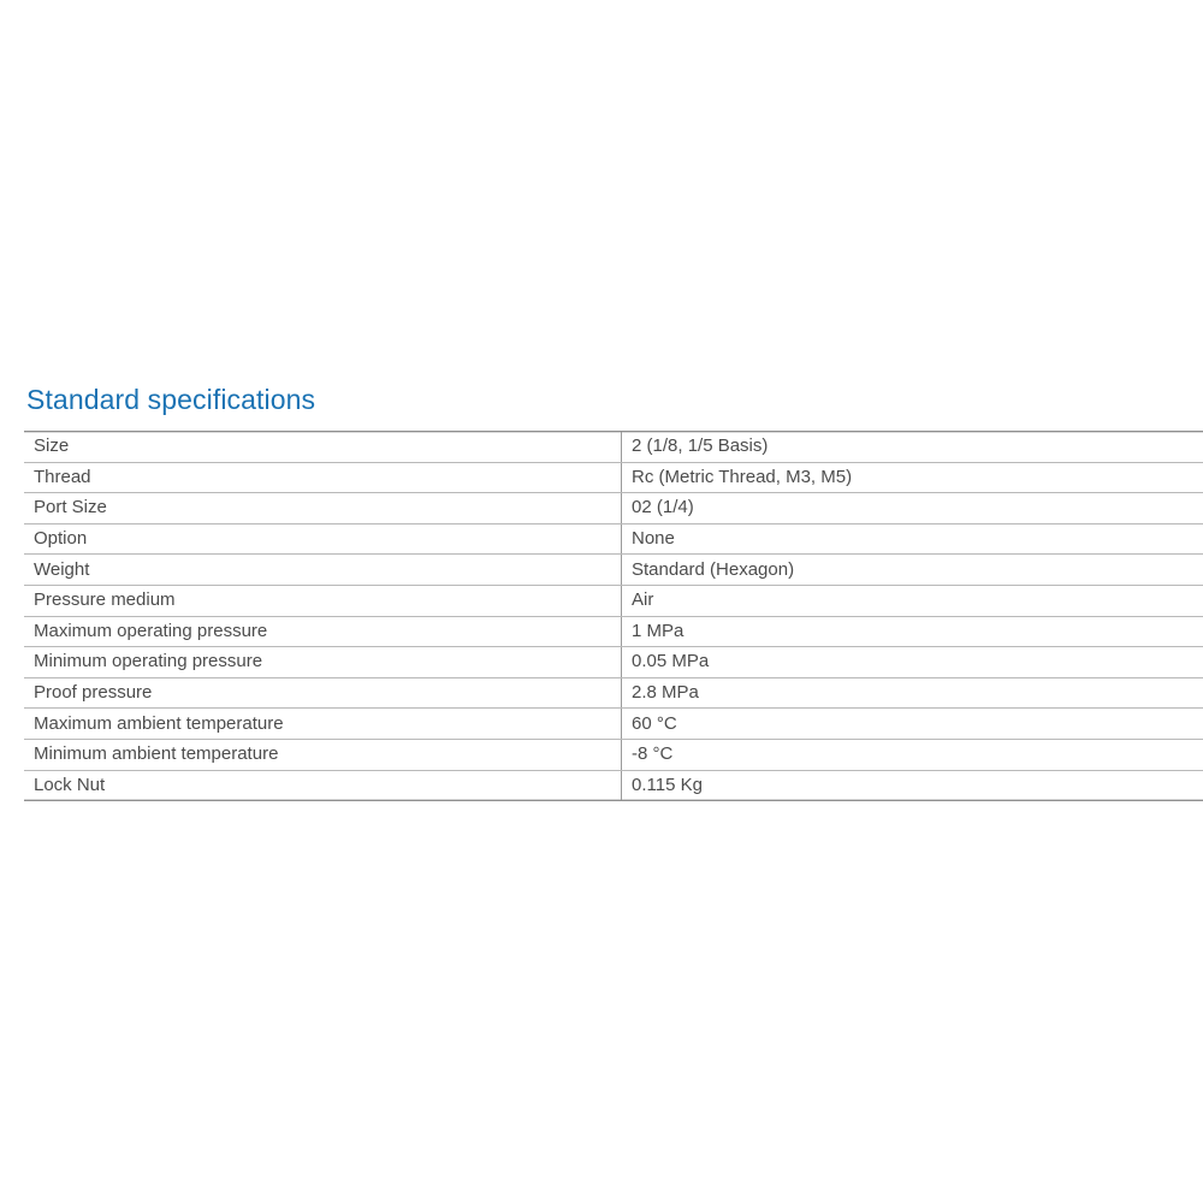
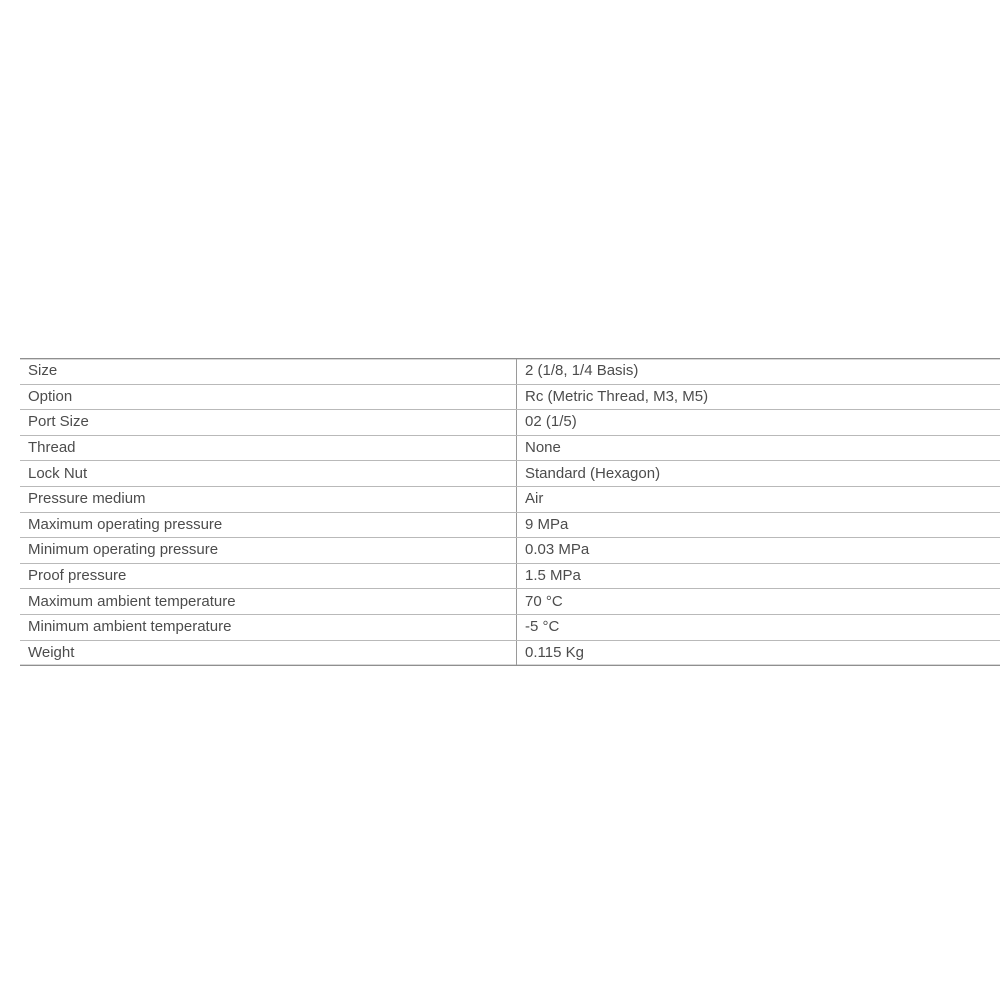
- Standard specifications
- Size	2 (1/8, 1/5 Basis)
+ Size	2 (1/8, 1/4 Basis)
- Thread	Rc (Metric Thread, M3, M5)
+ Option	Rc (Metric Thread, M3, M5)
- Port Size	02 (1/4)
+ Port Size	02 (1/5)
- Option	None
+ Thread	None
- Weight	Standard (Hexagon)
+ Lock Nut	Standard (Hexagon)
  Pressure medium	Air
- Maximum operating pressure	1 MPa
+ Maximum operating pressure	9 MPa
- Minimum operating pressure	0.05 MPa
+ Minimum operating pressure	0.03 MPa
- Proof pressure	2.8 MPa
+ Proof pressure	1.5 MPa
- Maximum ambient temperature	60 °C
+ Maximum ambient temperature	70 °C
- Minimum ambient temperature	-8 °C
+ Minimum ambient temperature	-5 °C
- Lock Nut	0.115 Kg
+ Weight	0.115 Kg
